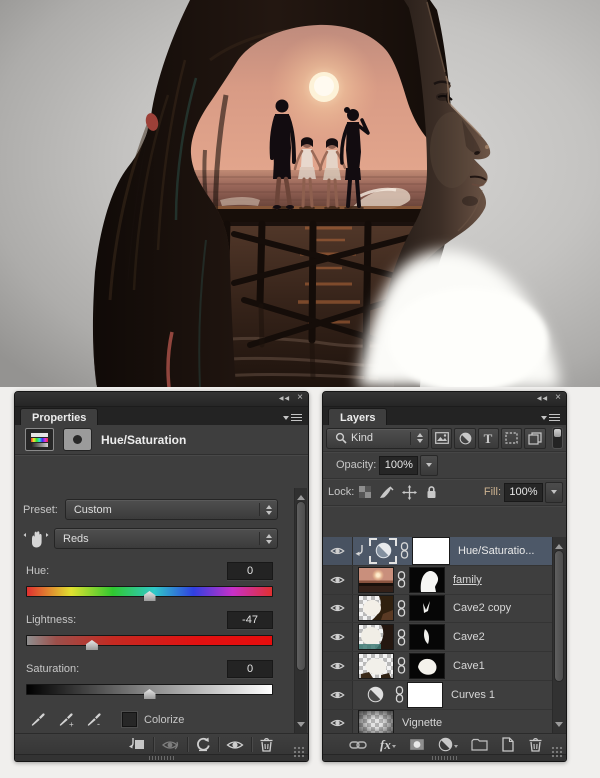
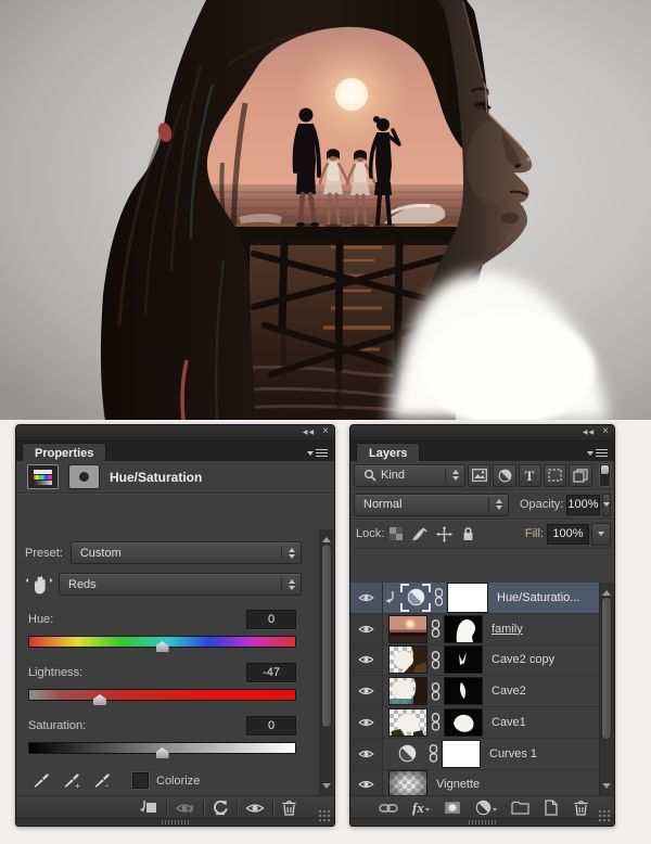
  ×
  Properties
  Hue/Saturation
  Preset:
  Custom
  Reds
  Hue:
  0
  Lightness:
  -47
  Saturation:
  0
  +
  -
  Colorize
  ×
  Layers
  Kind
  T
+ Normal
  Opacity:
  100%
  Lock:
  Fill:
  100%
  Hue/Saturatio...
  family
  Cave2 copy
  Cave2
  Cave1
  Curves 1
  Vignette
  fx
